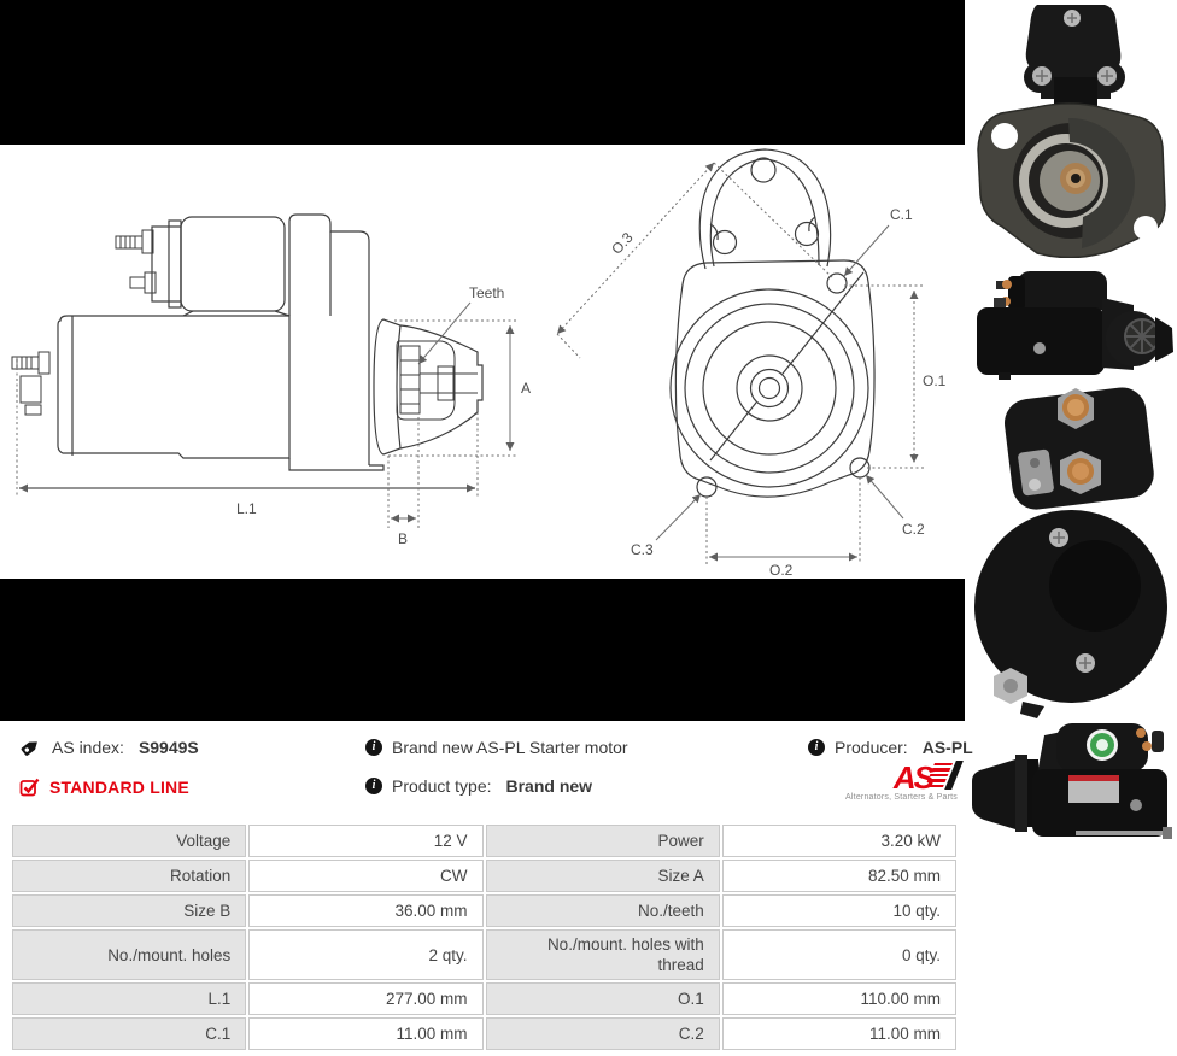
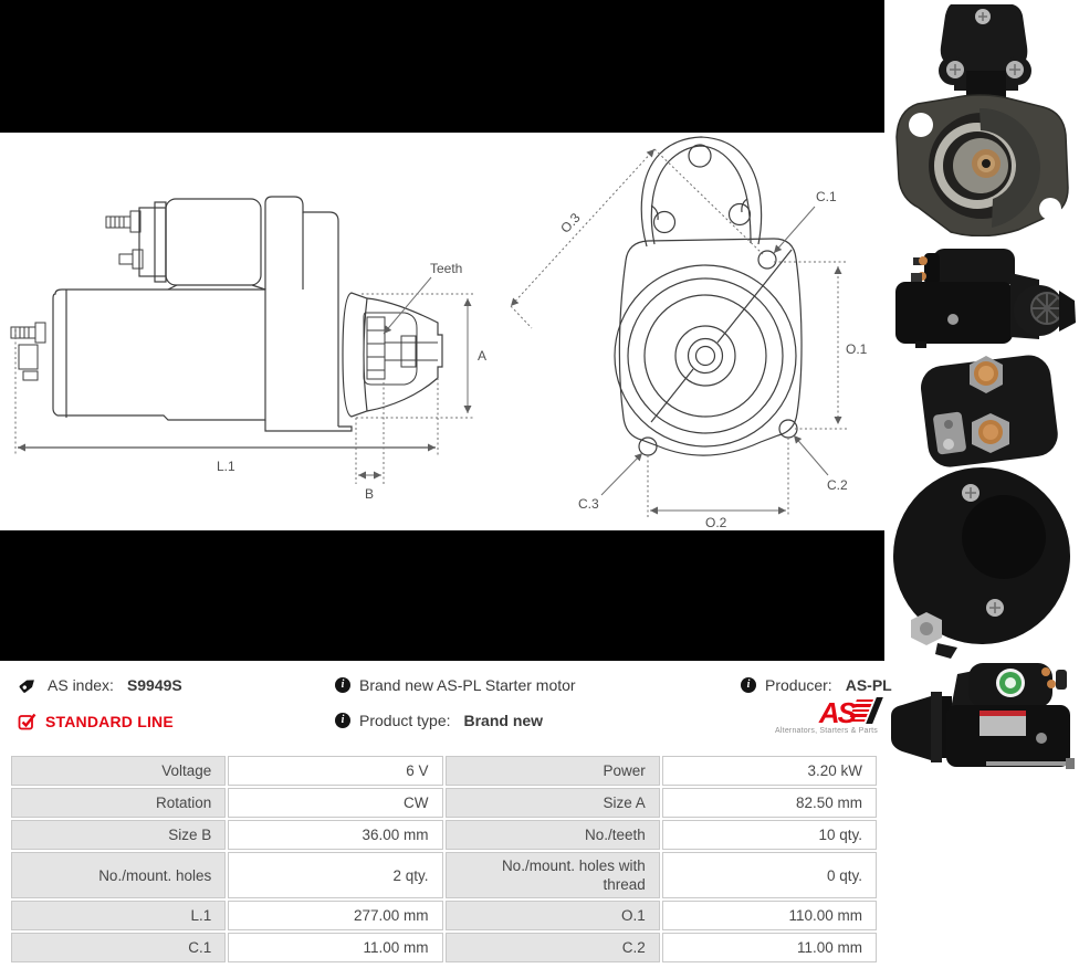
  Teeth
  A
  L.1
  B
  C.1
  O.1
  C.2
  C.3
  O.2
  AS index:
  S9949S
  STANDARD LINE
  i
  Brand new AS-PL Starter motor
  i
  Product type:
  Brand new
  i
  Producer:
  AS-PL
  AS
  Voltage
- 12 V
+ 6 V
  Power
  3.20 kW
  Rotation
  CW
  Size A
  82.50 mm
  Size B
  36.00 mm
  No./teeth
  10 qty.
  No./mount. holes
  2 qty.
  No./mount. holes with thread
  0 qty.
  L.1
  277.00 mm
  O.1
  110.00 mm
  C.1
  11.00 mm
  C.2
  11.00 mm
